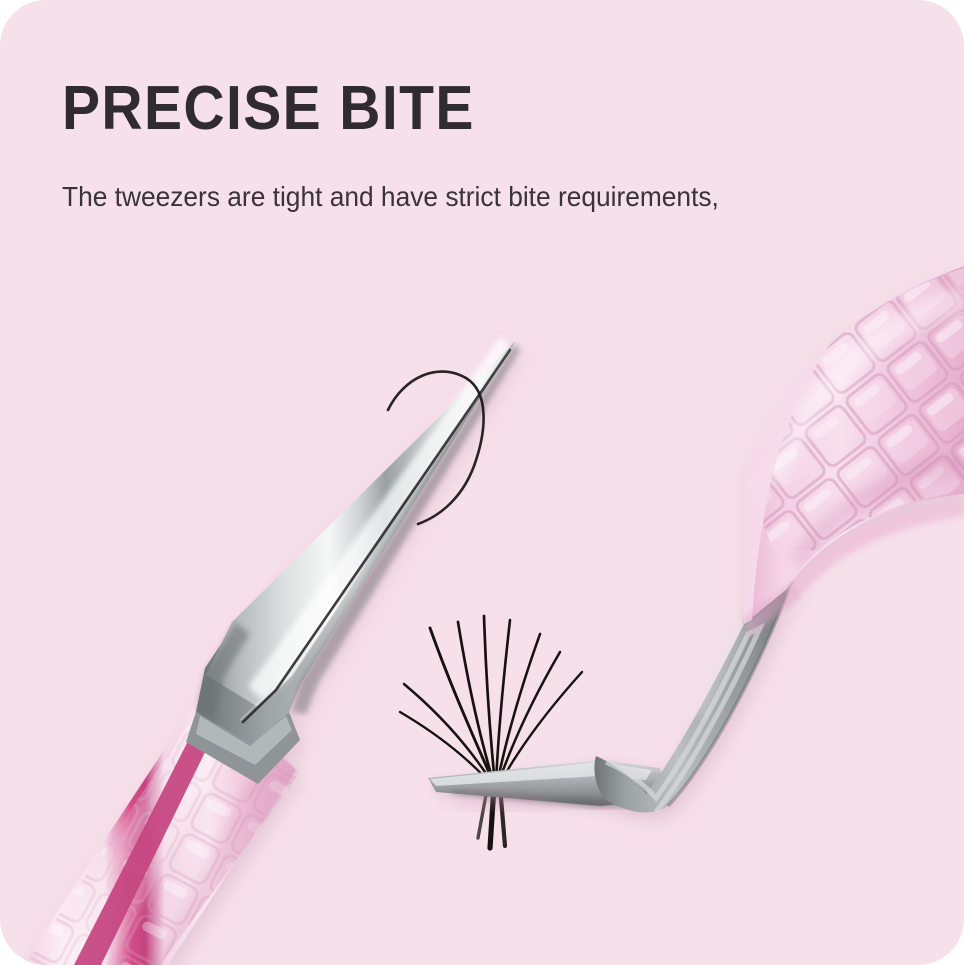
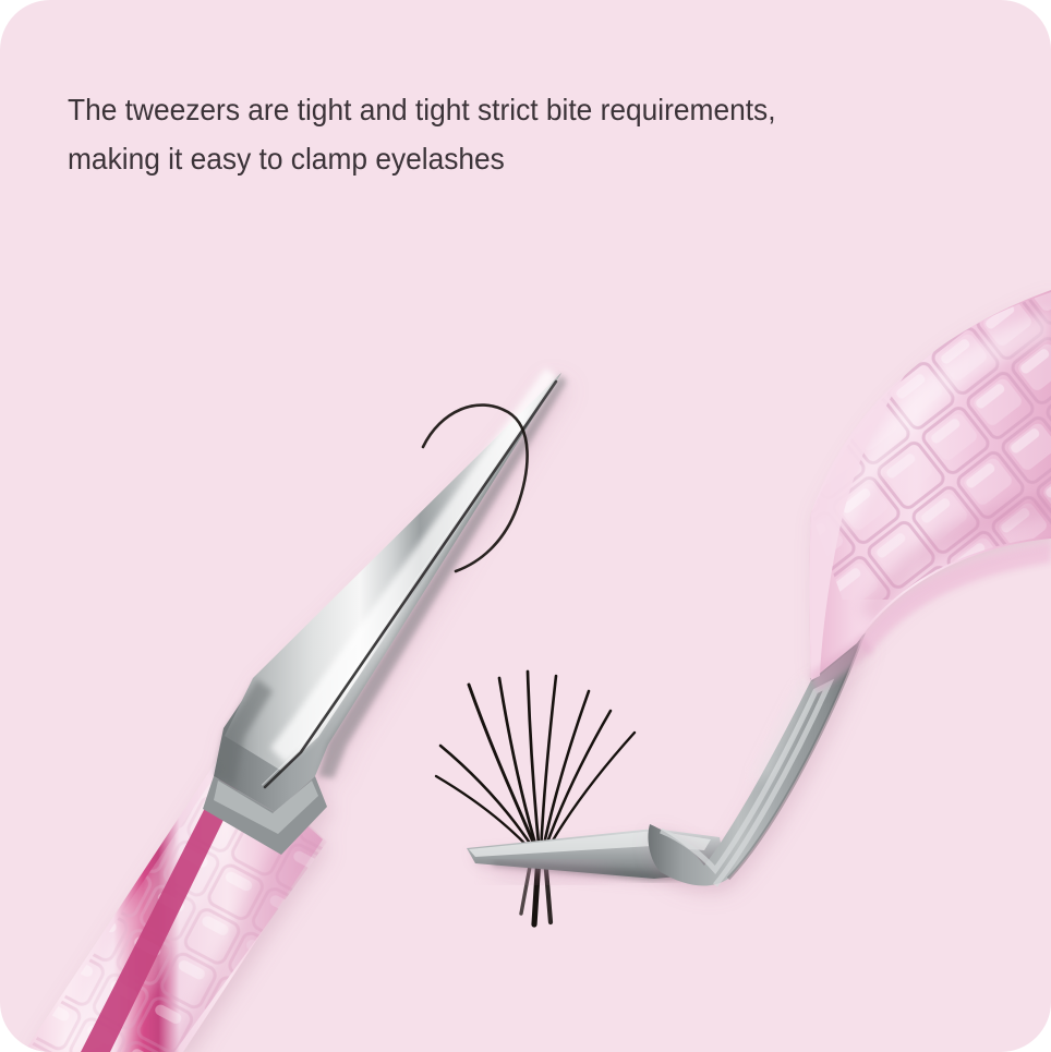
- PRECISE BITE
- The tweezers are tight and have strict bite requirements,
+ The tweezers are tight and tight strict bite requirements,
+ making it easy to clamp eyelashes
